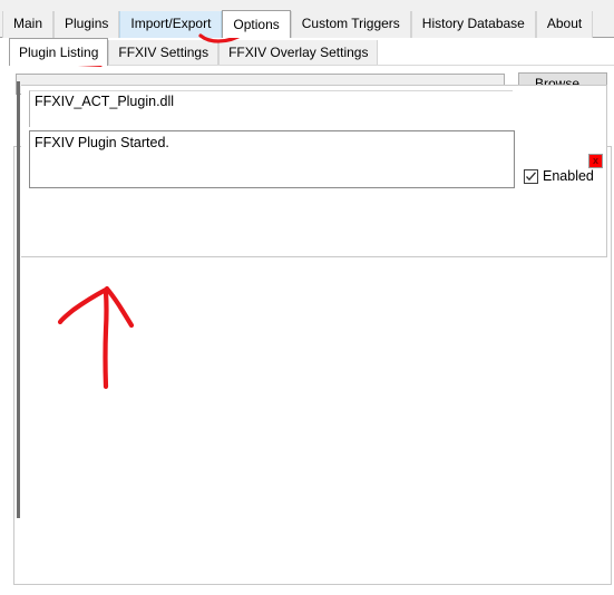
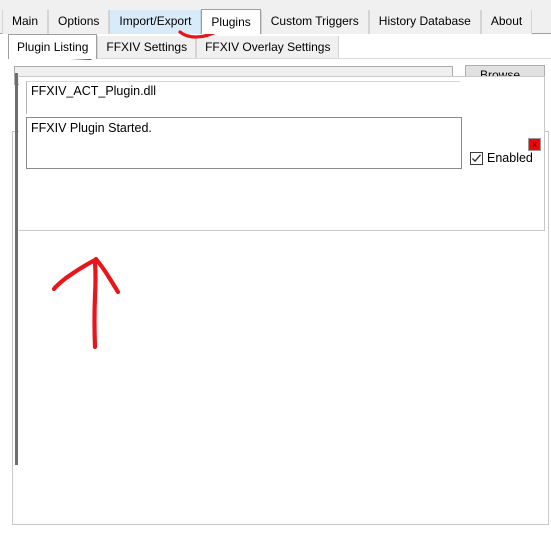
  Main
- Plugins
+ Options
  Import/Export
- Options
+ Plugins
  Custom Triggers
  History Database
  About
  Plugin Listing
  FFXIV Settings
  FFXIV Overlay Settings
  Browse...
  FFXIV_ACT_Plugin.dll
  FFXIV Plugin Started.
  x
  Enabled
